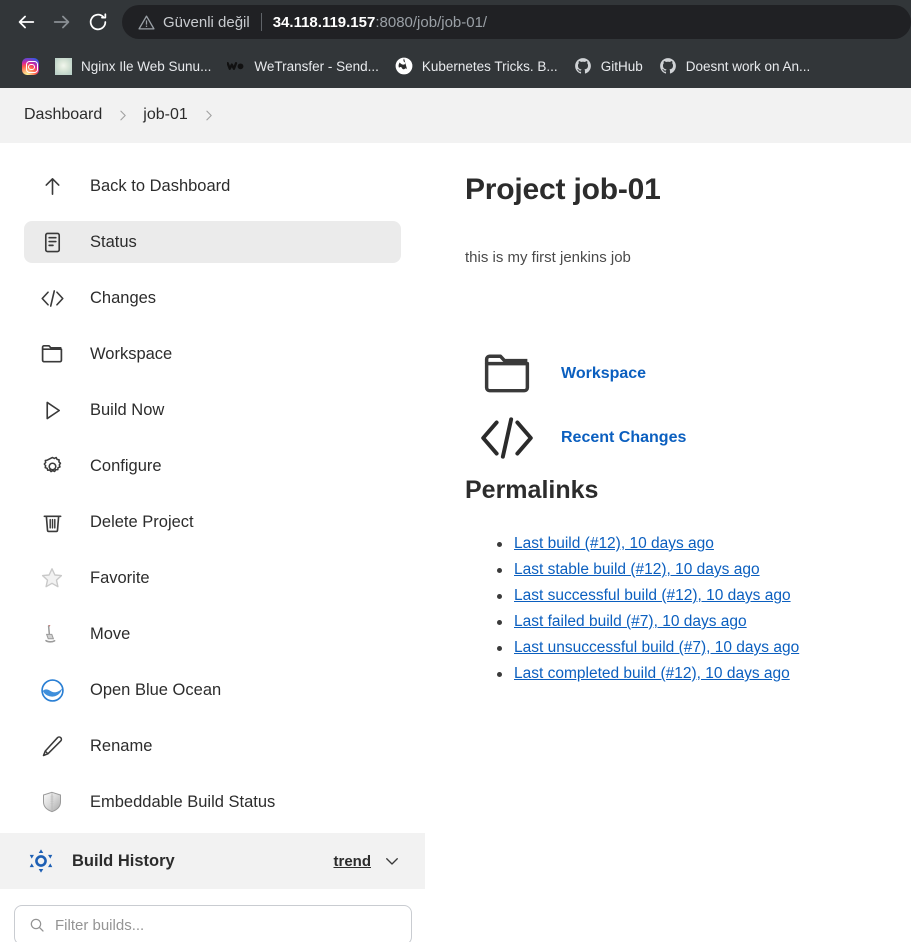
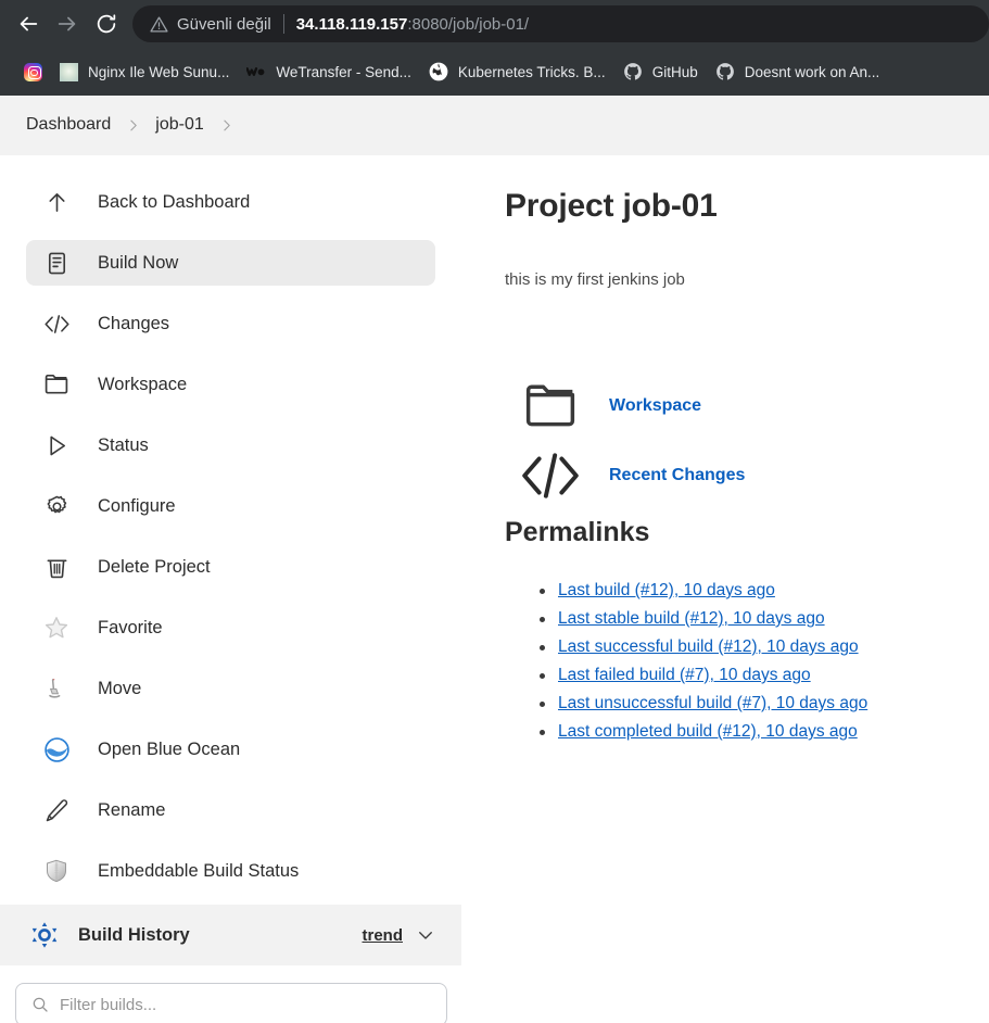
  Güvenli değil
  34.118.119.157:8080/job/job-01/
  Nginx Ile Web Sunu...
  WeTransfer - Send...
  Kubernetes Tricks. B...
  GitHub
  Doesnt work on An...
  Dashboard
  job-01
  Back to Dashboard
- Status
+ Build Now
  Changes
  Workspace
- Build Now
+ Status
  Configure
  Delete Project
  Favorite
  Move
  Open Blue Ocean
  Rename
  Embeddable Build Status
  Build History
  trend
  Filter builds...
  Project job-01
  this is my first jenkins job
  Workspace
  Recent Changes
  Permalinks
  Last build (#12), 10 days ago
  Last stable build (#12), 10 days ago
  Last successful build (#12), 10 days ago
  Last failed build (#7), 10 days ago
  Last unsuccessful build (#7), 10 days ago
  Last completed build (#12), 10 days ago
